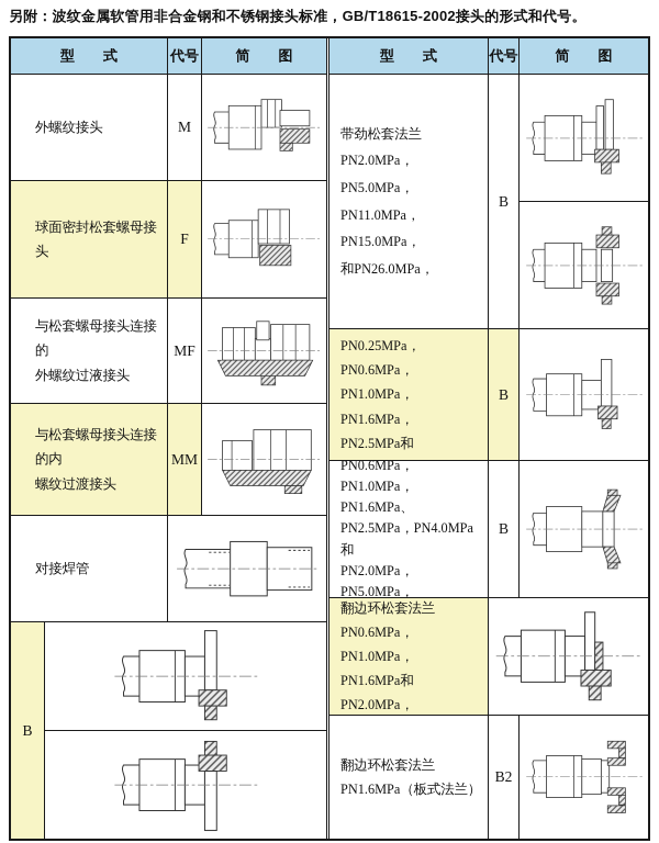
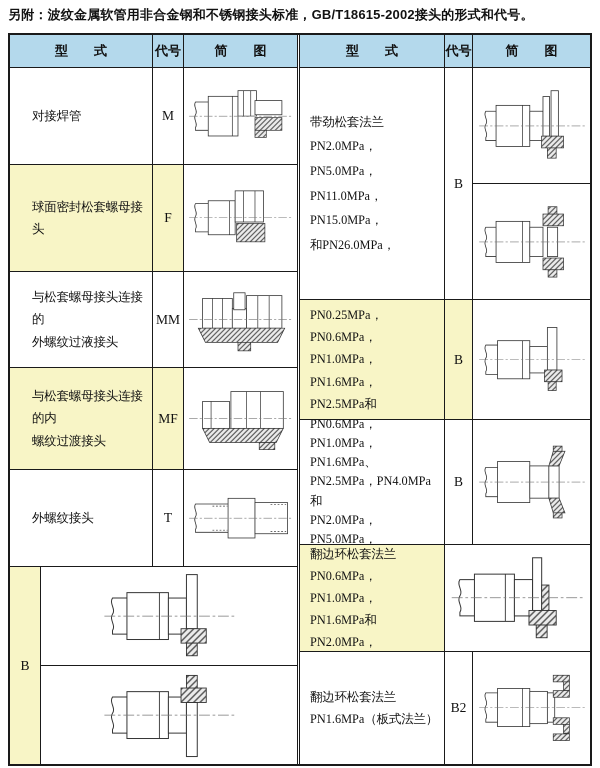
  另附：波纹金属软管用非合金钢和不锈钢接头标准，GB/T18615-2002接头的形式和代号。
  型 式
  代号
  简 图
- 外螺纹接头
+ 对接焊管
  M
  球面密封松套螺母接头
  F
  与松套螺母接头连接的
  外螺纹过液接头
- MF
+ MM
  与松套螺母接头连接的内
  螺纹过渡接头
- MM
+ MF
- 对接焊管
+ 外螺纹接头
+ T
  B
  型 式
  代号
  简 图
  带劲松套法兰
  PN2.0MPa，PN5.0MPa，
  PN11.0MPa，PN15.0MPa，
  和PN26.0MPa，
  B
  PN0.25MPa，PN0.6MPa，
  PN1.0MPa，PN1.6MPa，
  B
  PN1.0MPa，PN1.6MPa、
  PN2.5MPa，PN4.0MPa 和
  PN2.0MPa，PN5.0MPa，
  B
  翻边环松套法兰
  PN0.6MPa，PN1.0MPa，
  PN1.6MPa和PN2.0MPa，
  翻边环松套法兰
  PN1.6MPa（板式法兰）
  B2
